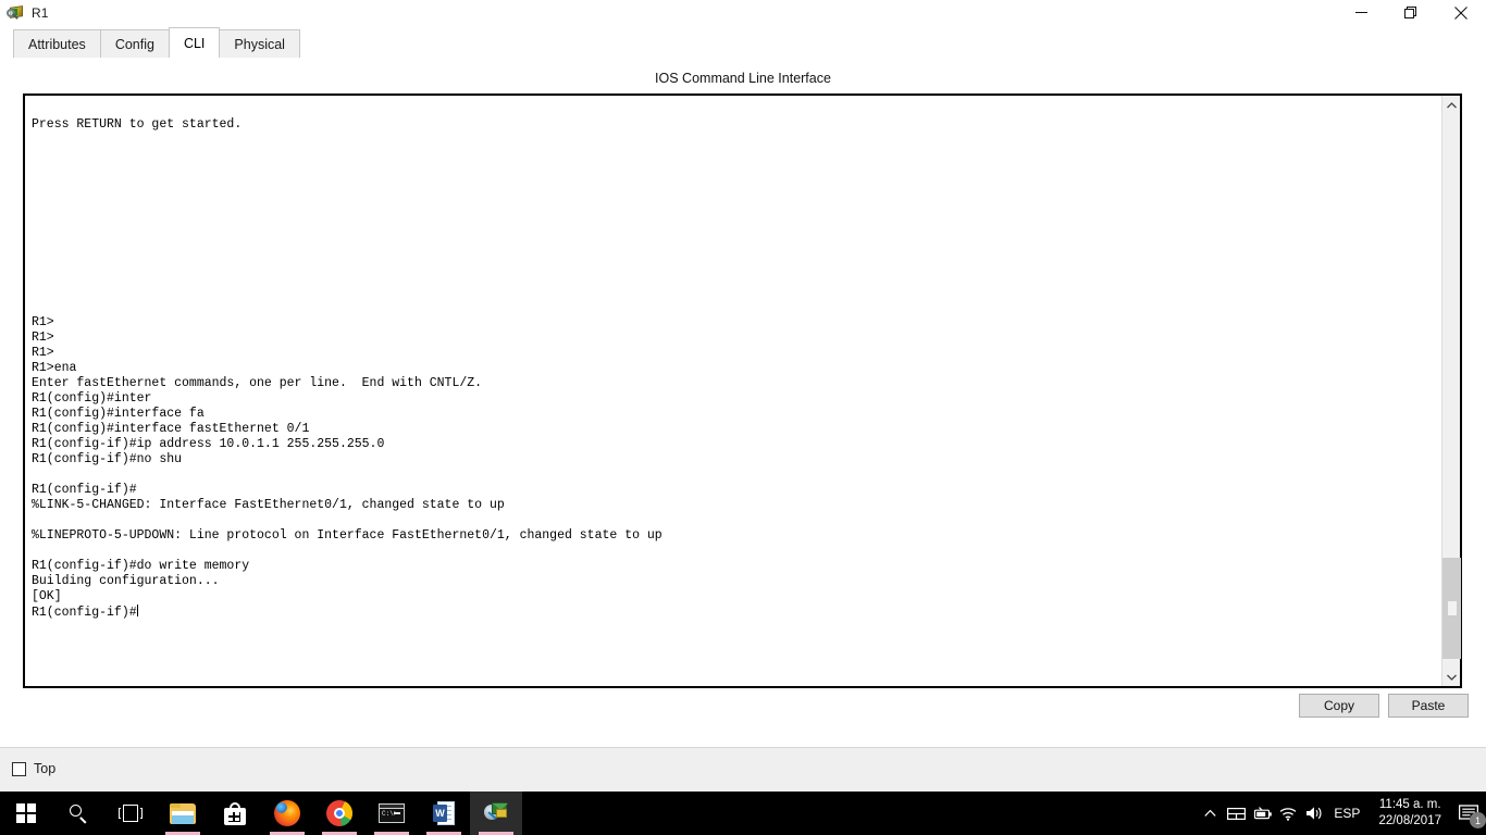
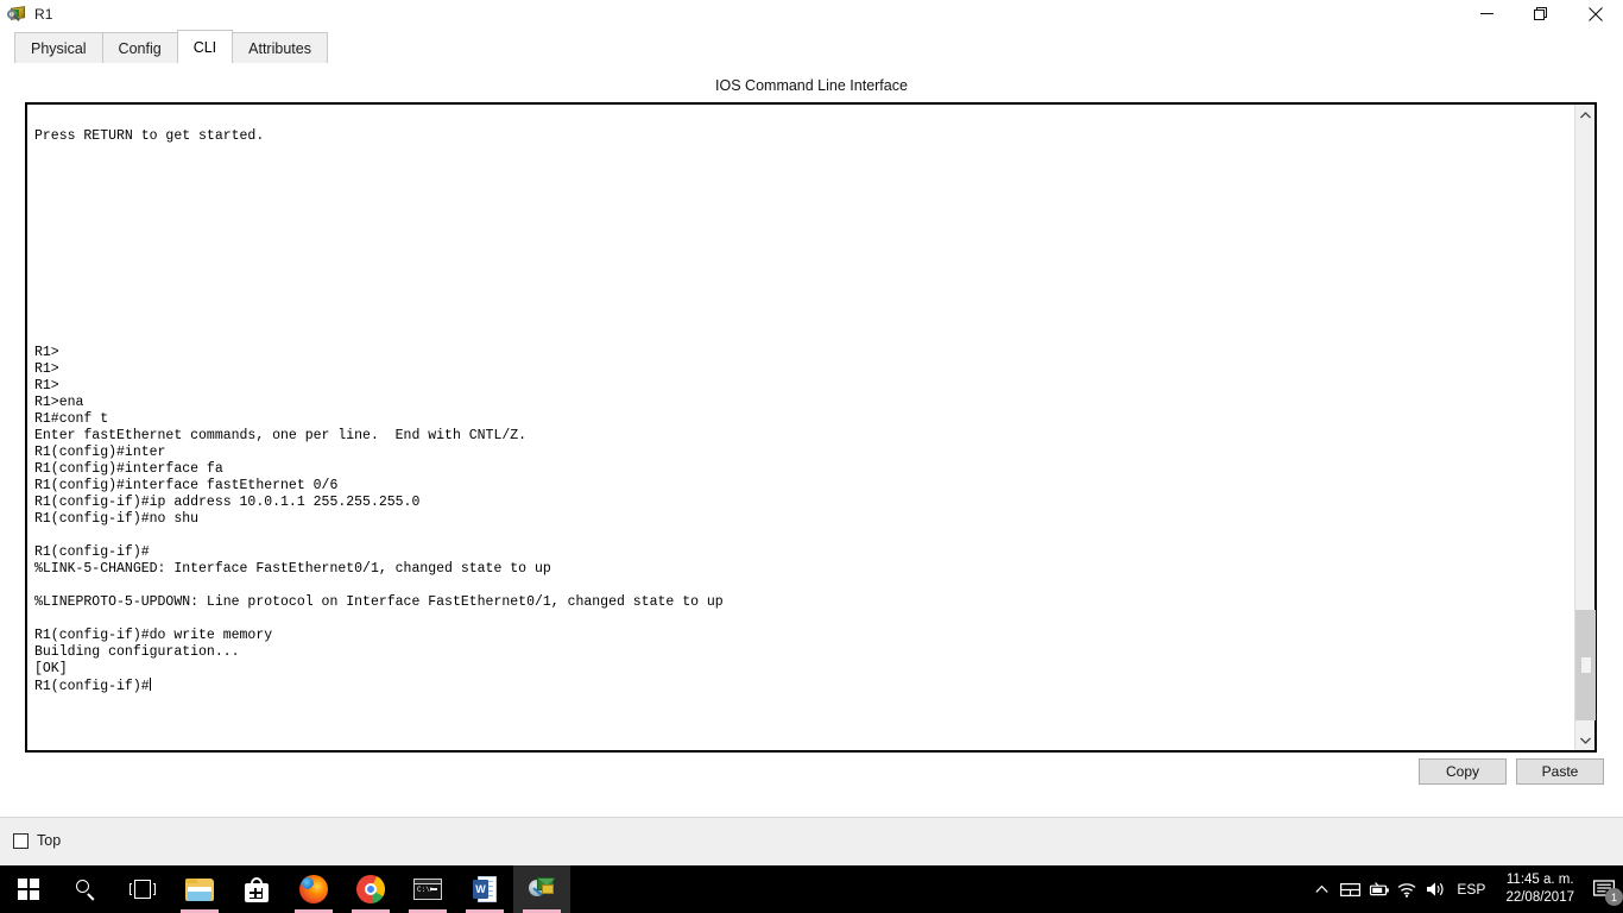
  R1
- Attributes
+ Physical
  Config
  CLI
- Physical
+ Attributes
  IOS Command Line Interface
  Press RETURN to get started.
  R1>
  R1>
  R1>
  R1>ena
+ R1#conf t
  Enter fastEthernet commands, one per line. End with CNTL/Z.
  R1(config)#inter
  R1(config)#interface fa
- R1(config)#interface fastEthernet 0/1
+ R1(config)#interface fastEthernet 0/6
  R1(config-if)#ip address 10.0.1.1 255.255.255.0
  R1(config-if)#no shu
  R1(config-if)#
  %LINK-5-CHANGED: Interface FastEthernet0/1, changed state to up
  %LINEPROTO-5-UPDOWN: Line protocol on Interface FastEthernet0/1, changed state to up
  R1(config-if)#do write memory
  Building configuration...
  [OK]
  R1(config-if)#
  Copy
  Paste
  Top
  W
  ESP
  11:45 a. m.
  22/08/2017
  1
